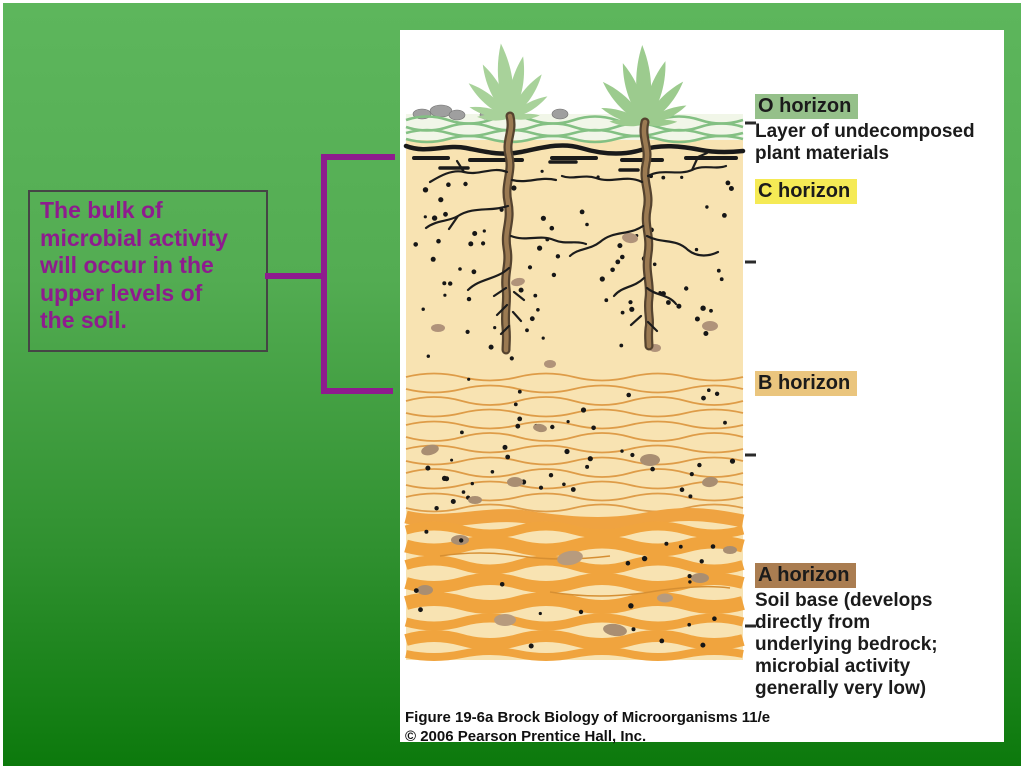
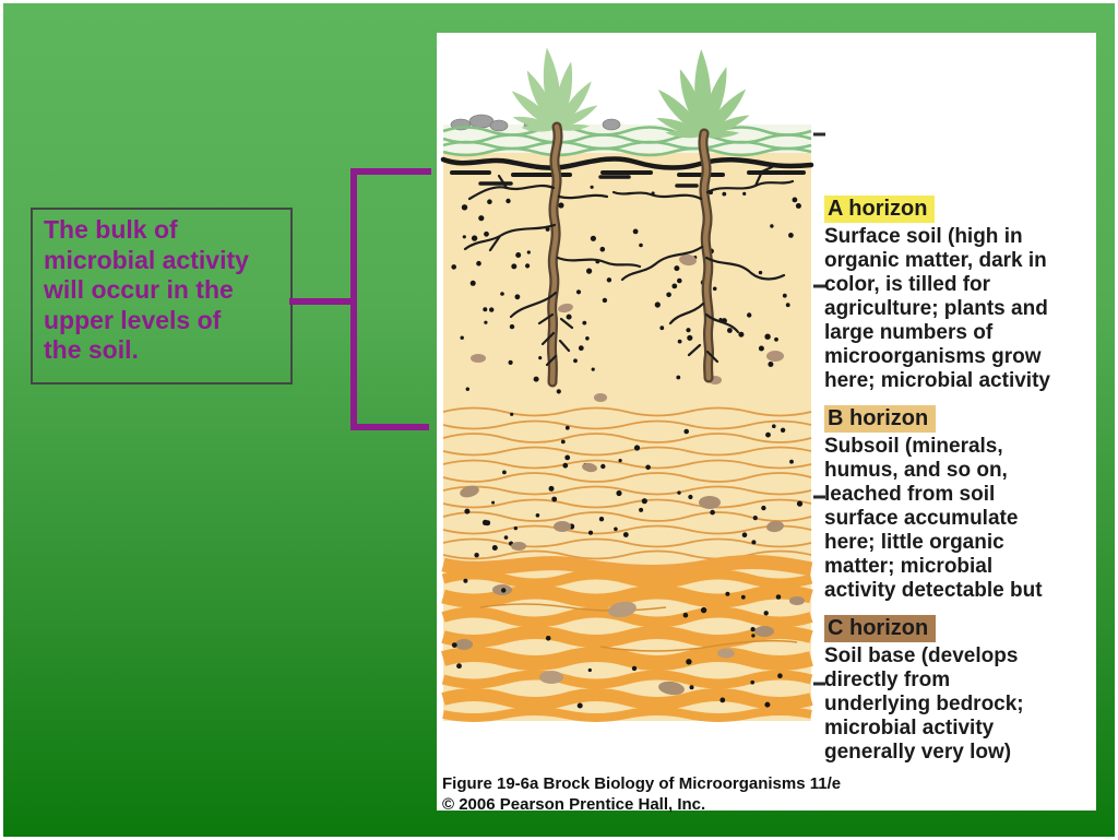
  The bulk of
  microbial activity
  will occur in the
  upper levels of
  the soil.
- O horizon
- Layer of undecomposed
- plant materials
- C horizon
+ A horizon
+ Surface soil (high in
+ organic matter, dark in
+ color, is tilled for
+ agriculture; plants and
+ large numbers of
+ microorganisms grow
+ here; microbial activity
  B horizon
+ Subsoil (minerals,
+ humus, and so on,
+ leached from soil
+ surface accumulate
+ here; little organic
+ matter; microbial
+ activity detectable but
- A horizon
+ C horizon
  Soil base (develops
  directly from
  underlying bedrock;
  microbial activity
  generally very low)
  Figure 19-6a Brock Biology of Microorganisms 11/e
  © 2006 Pearson Prentice Hall, Inc.
